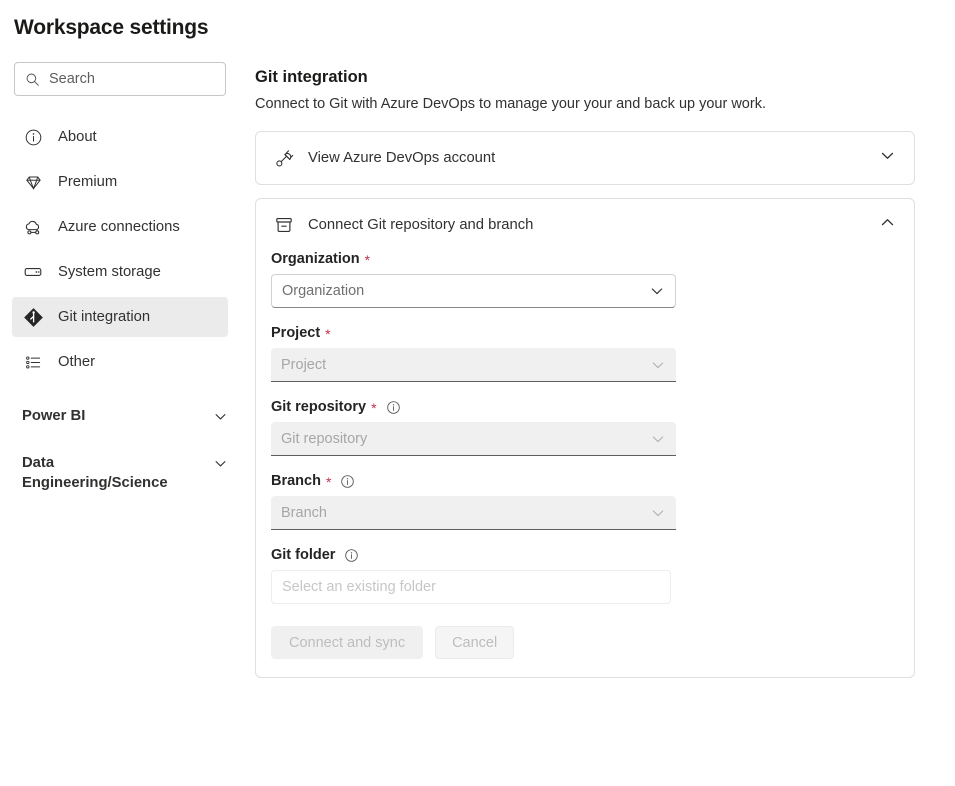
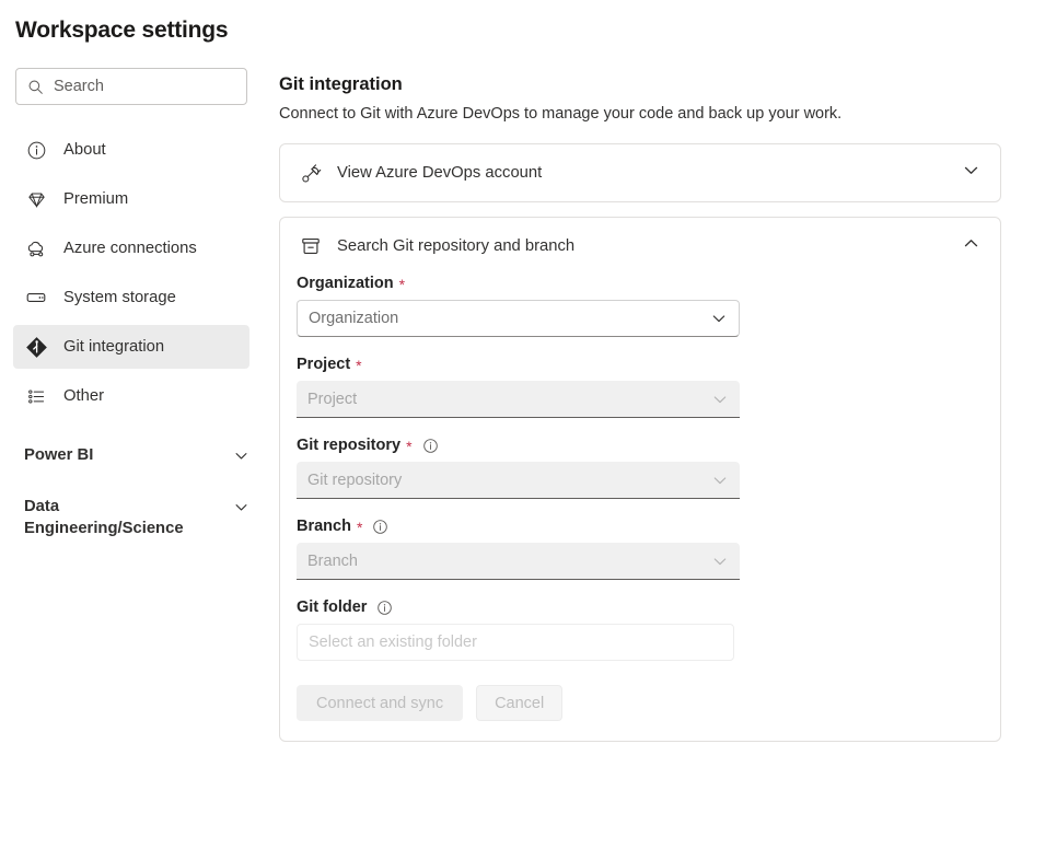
  Workspace settings
  Search
  About
  Premium
  Azure connections
  System storage
  Git integration
  Other
  Power BI
  Data Engineering/Science
  Git integration
- Connect to Git with Azure DevOps to manage your your and back up your work.
+ Connect to Git with Azure DevOps to manage your code and back up your work.
  View Azure DevOps account
- Connect Git repository and branch
+ Search Git repository and branch
  Organization
  *
  Organization
  Project
  *
  Project
  Git repository
  *
  Git repository
  Branch
  *
  Branch
  Git folder
  Select an existing folder
  Connect and sync
  Cancel
